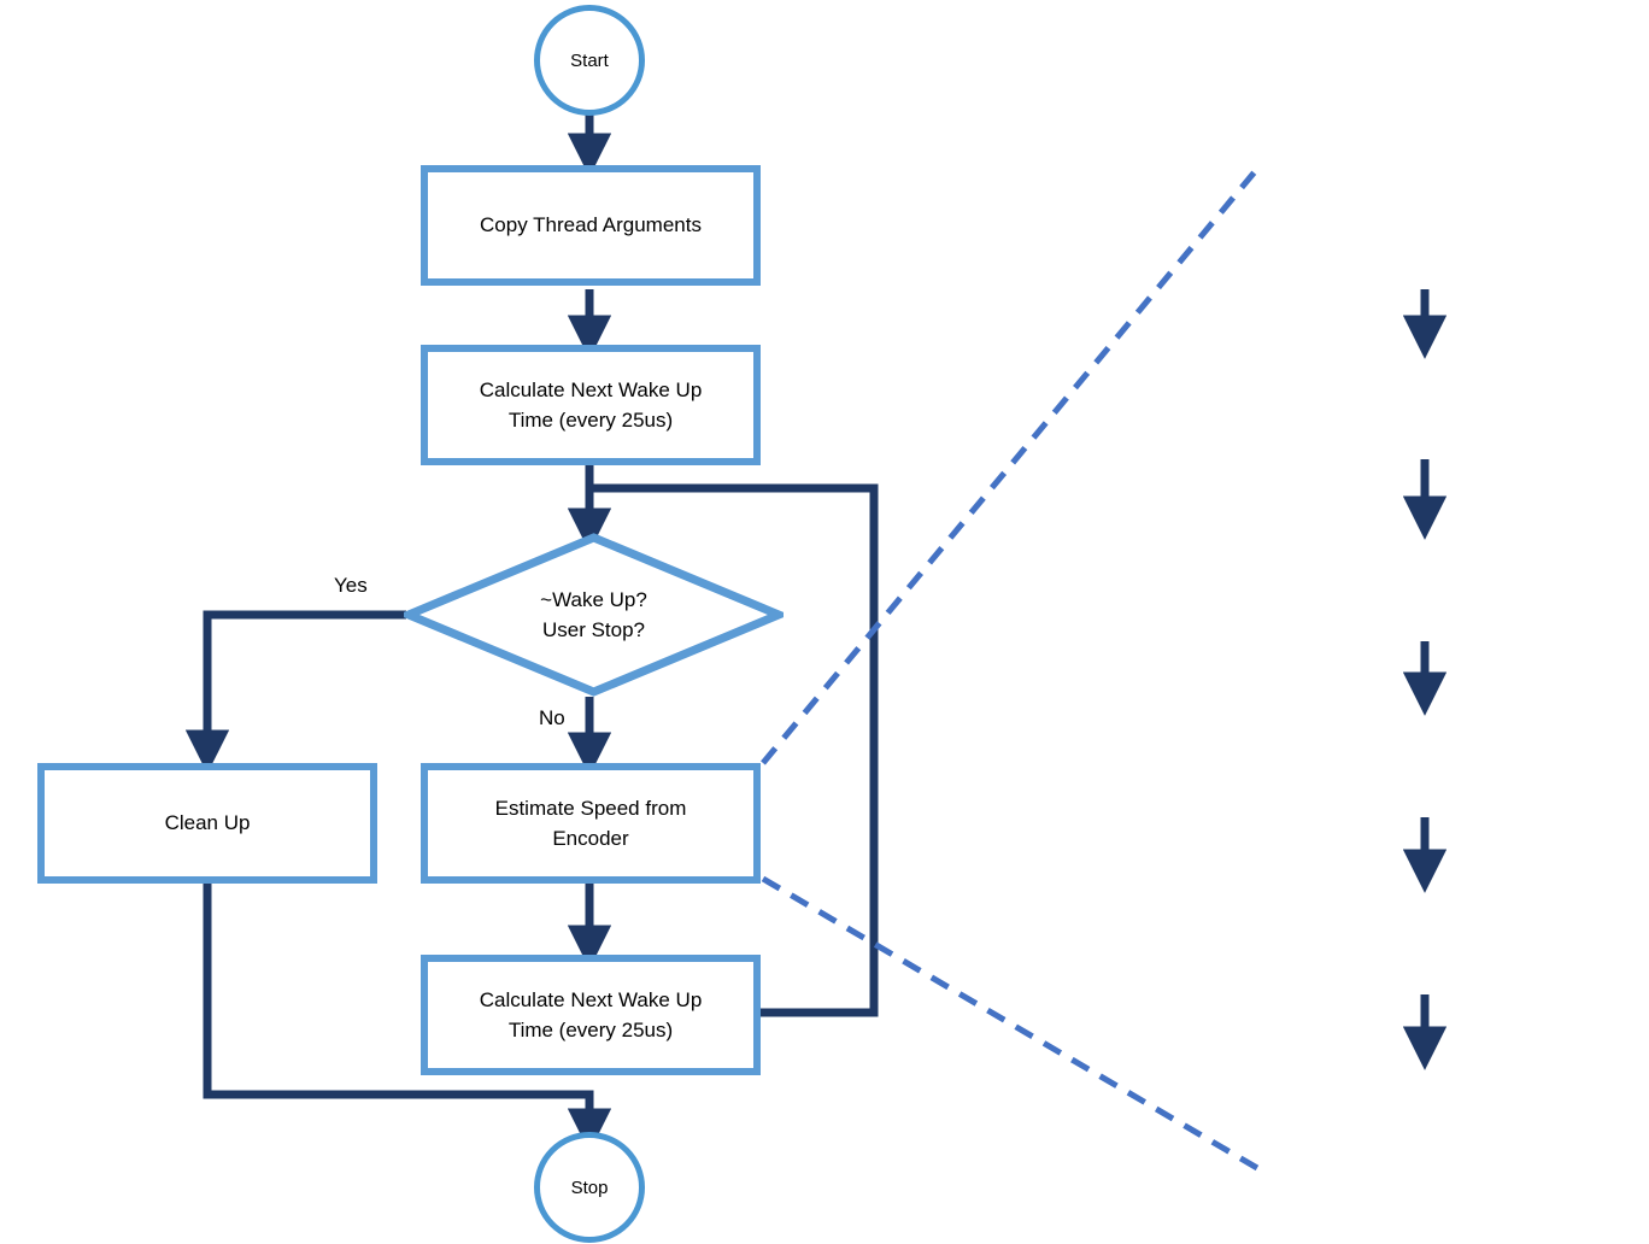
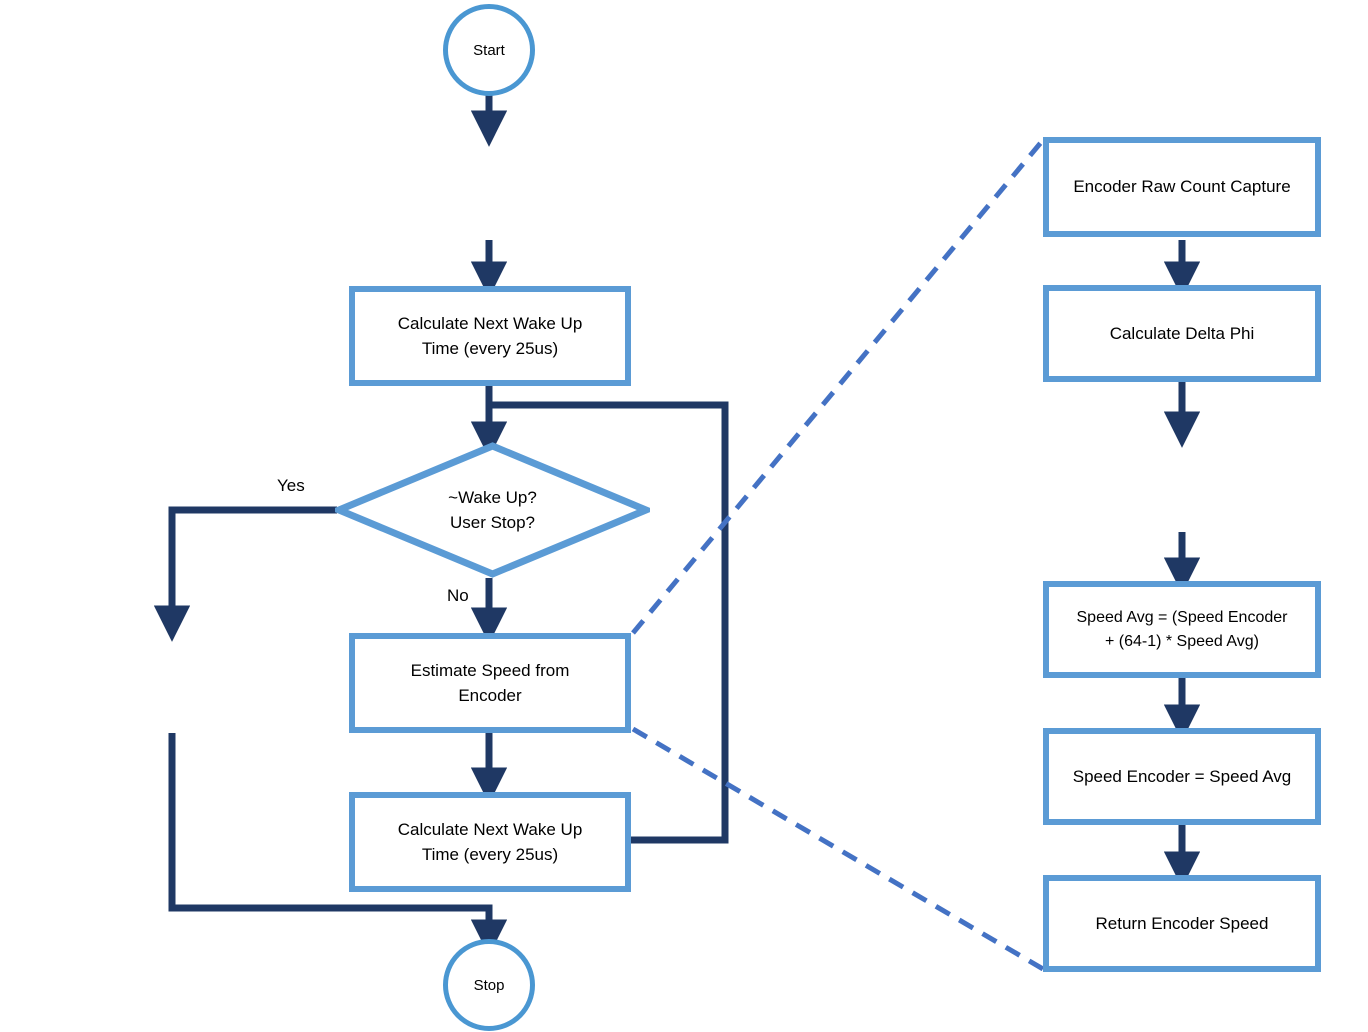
  Start
- Copy Thread Arguments
  Calculate Next Wake Up
  Time (every 25us)
  ~Wake Up?
  User Stop?
  Yes
  No
- Clean Up
  Estimate Speed from
  Encoder
  Calculate Next Wake Up
  Time (every 25us)
  Stop
+ Encoder Raw Count Capture
+ Calculate Delta Phi
+ Speed Avg = (Speed Encoder
+ + (64-1) * Speed Avg)
+ Speed Encoder = Speed Avg
+ Return Encoder Speed
